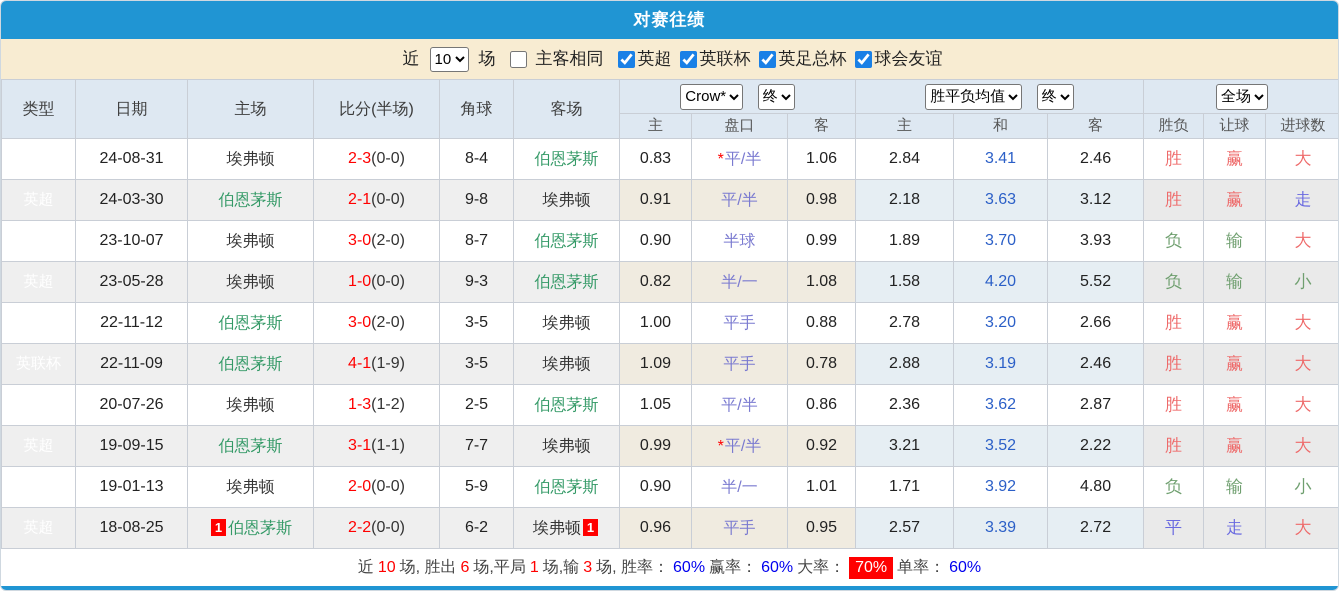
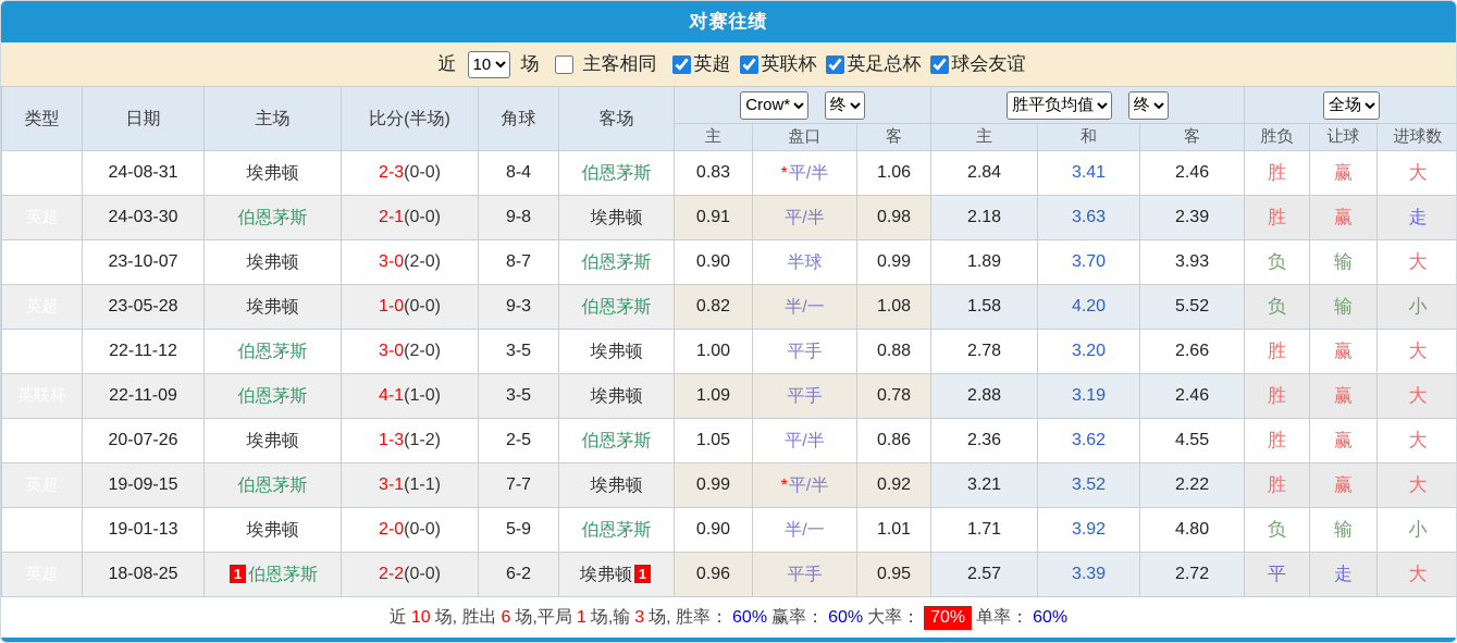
  对赛往绩
  近
  10
  场
  主客相同
  英超
  英联杯
  英足总杯
  球会友谊
  类型	日期	主场	比分(半场)	角球	客场	Crow* 终	胜平负均值 终	全场
  主	盘口	客	主	和	客	胜负	让球	进球数
  	24-08-31	埃弗顿	2-3(0-0)	8-4	伯恩茅斯	0.83	*平/半	1.06	2.84	3.41	2.46	胜	赢	大
- 	24-03-30	伯恩茅斯	2-1(0-0)	9-8	埃弗顿	0.91	平/半	0.98	2.18	3.63	3.12	胜	赢	走
+ 	24-03-30	伯恩茅斯	2-1(0-0)	9-8	埃弗顿	0.91	平/半	0.98	2.18	3.63	2.39	胜	赢	走
  	23-10-07	埃弗顿	3-0(2-0)	8-7	伯恩茅斯	0.90	半球	0.99	1.89	3.70	3.93	负	输	大
  	23-05-28	埃弗顿	1-0(0-0)	9-3	伯恩茅斯	0.82	半/一	1.08	1.58	4.20	5.52	负	输	小
  	22-11-12	伯恩茅斯	3-0(2-0)	3-5	埃弗顿	1.00	平手	0.88	2.78	3.20	2.66	胜	赢	大
- 	22-11-09	伯恩茅斯	4-1(1-9)	3-5	埃弗顿	1.09	平手	0.78	2.88	3.19	2.46	胜	赢	大
+ 	22-11-09	伯恩茅斯	4-1(1-0)	3-5	埃弗顿	1.09	平手	0.78	2.88	3.19	2.46	胜	赢	大
- 	20-07-26	埃弗顿	1-3(1-2)	2-5	伯恩茅斯	1.05	平/半	0.86	2.36	3.62	2.87	胜	赢	大
+ 	20-07-26	埃弗顿	1-3(1-2)	2-5	伯恩茅斯	1.05	平/半	0.86	2.36	3.62	4.55	胜	赢	大
  	19-09-15	伯恩茅斯	3-1(1-1)	7-7	埃弗顿	0.99	*平/半	0.92	3.21	3.52	2.22	胜	赢	大
  	19-01-13	埃弗顿	2-0(0-0)	5-9	伯恩茅斯	0.90	半/一	1.01	1.71	3.92	4.80	负	输	小
  	18-08-25	1 伯恩茅斯	2-2(0-0)	6-2	埃弗顿 1	0.96	平手	0.95	2.57	3.39	2.72	平	走	大
  近
  10
  场, 胜出
  6
  场,平局
  1
  场,输
  3
  场, 胜率：
  60%
  赢率：
  60%
  大率：
  70%
  单率：
  60%
